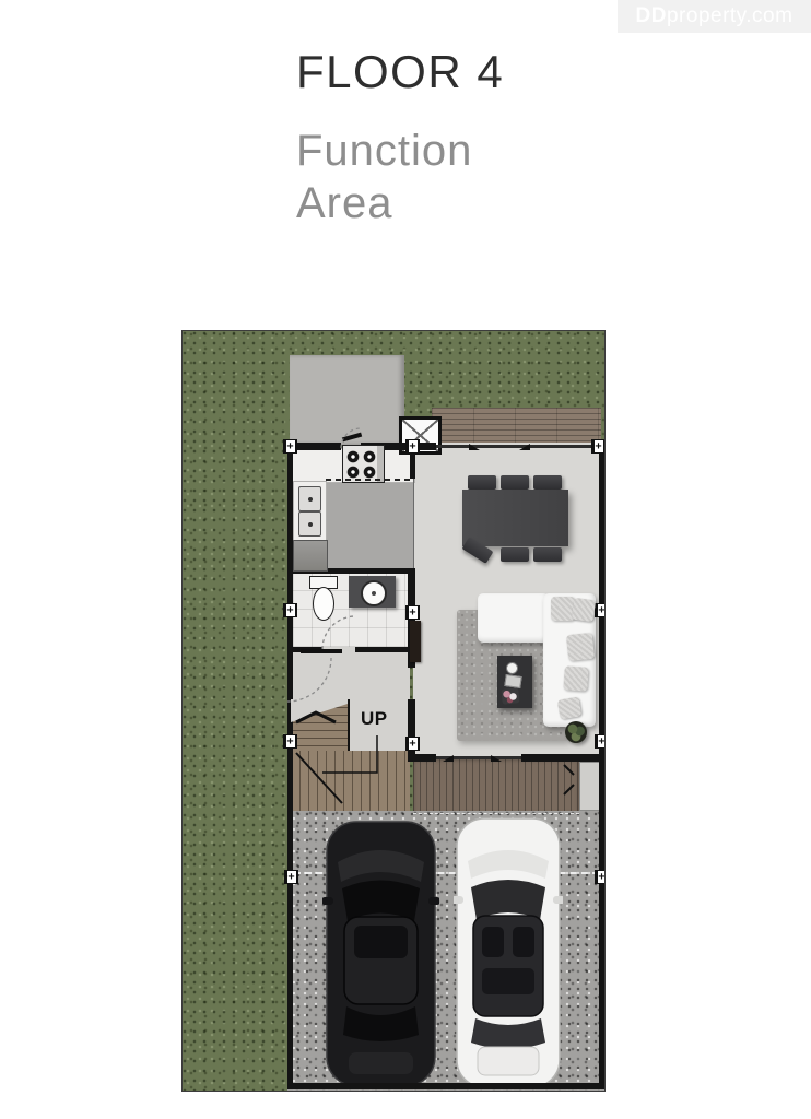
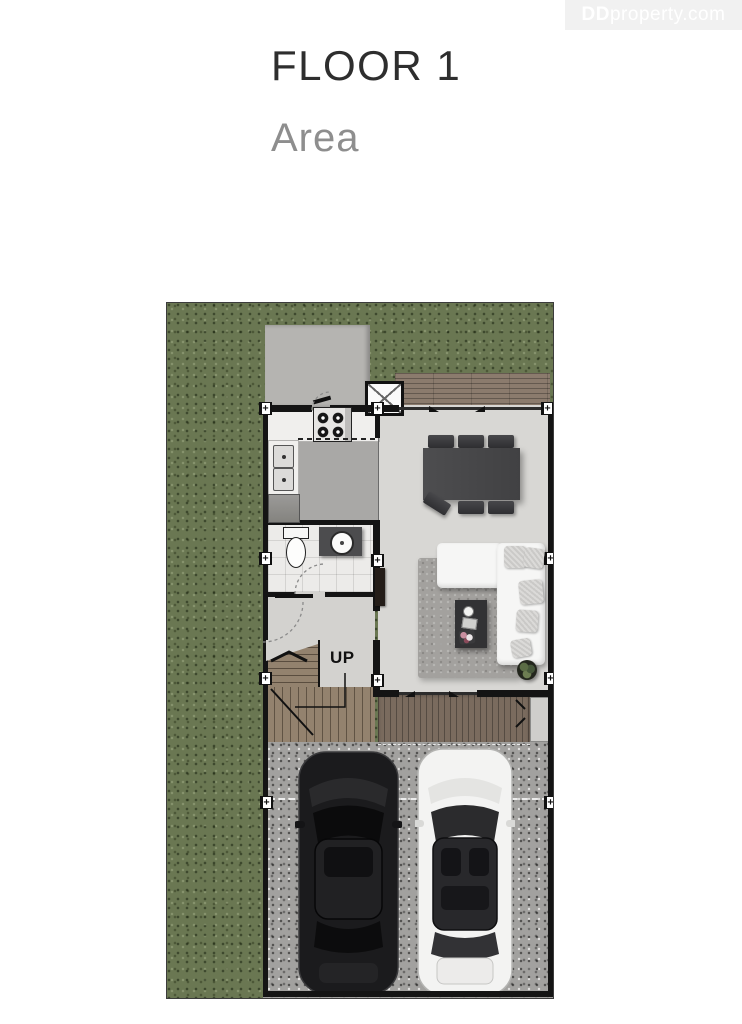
- FLOOR 4
+ FLOOR 1
- Function
  Area
  UP
